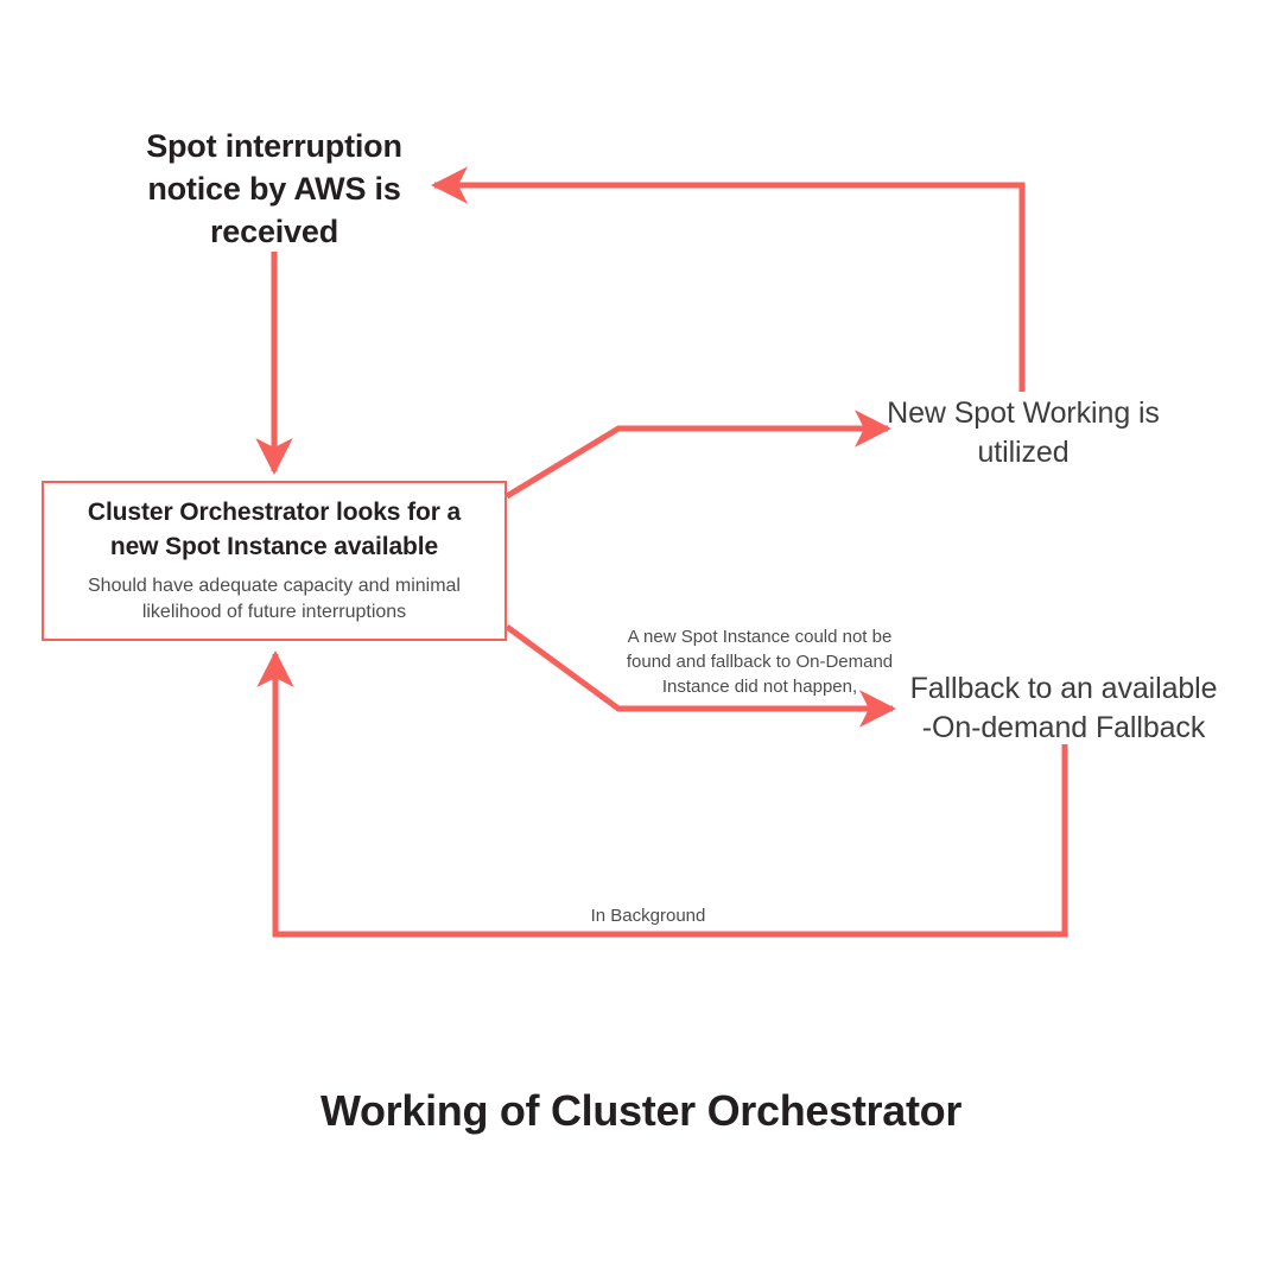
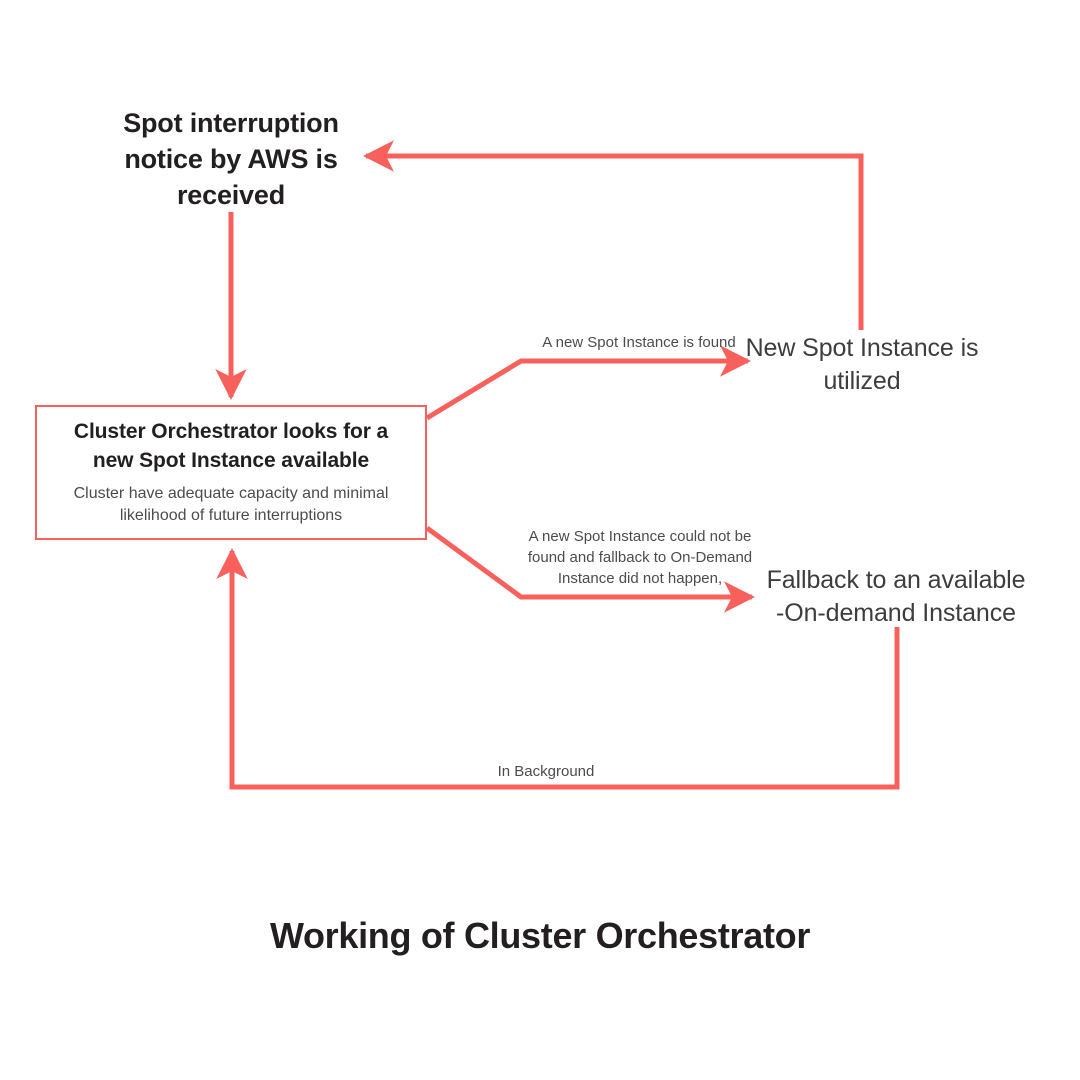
  Spot interruption notice by AWS is received
  Cluster Orchestrator looks for a new Spot Instance available
- Should have adequate capacity and minimal likelihood of future interruptions
+ Cluster have adequate capacity and minimal likelihood of future interruptions
- New Spot Working is utilized
+ New Spot Instance is utilized
- Fallback to an available -On-demand Fallback
+ Fallback to an available -On-demand Instance
+ A new Spot Instance is found
  A new Spot Instance could not be found and fallback to On-Demand Instance did not happen,
  In Background
  Working of Cluster Orchestrator
